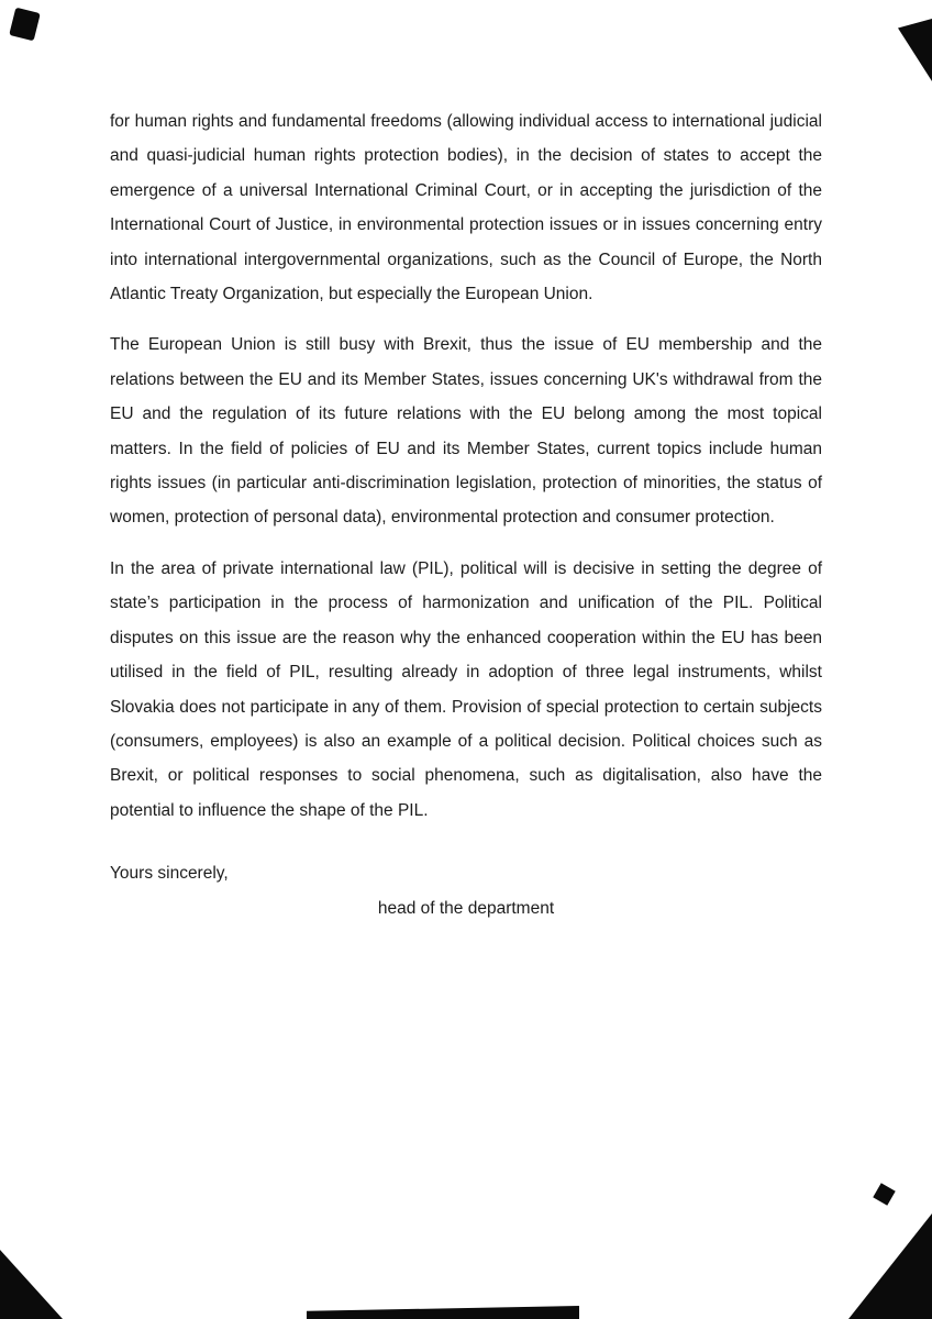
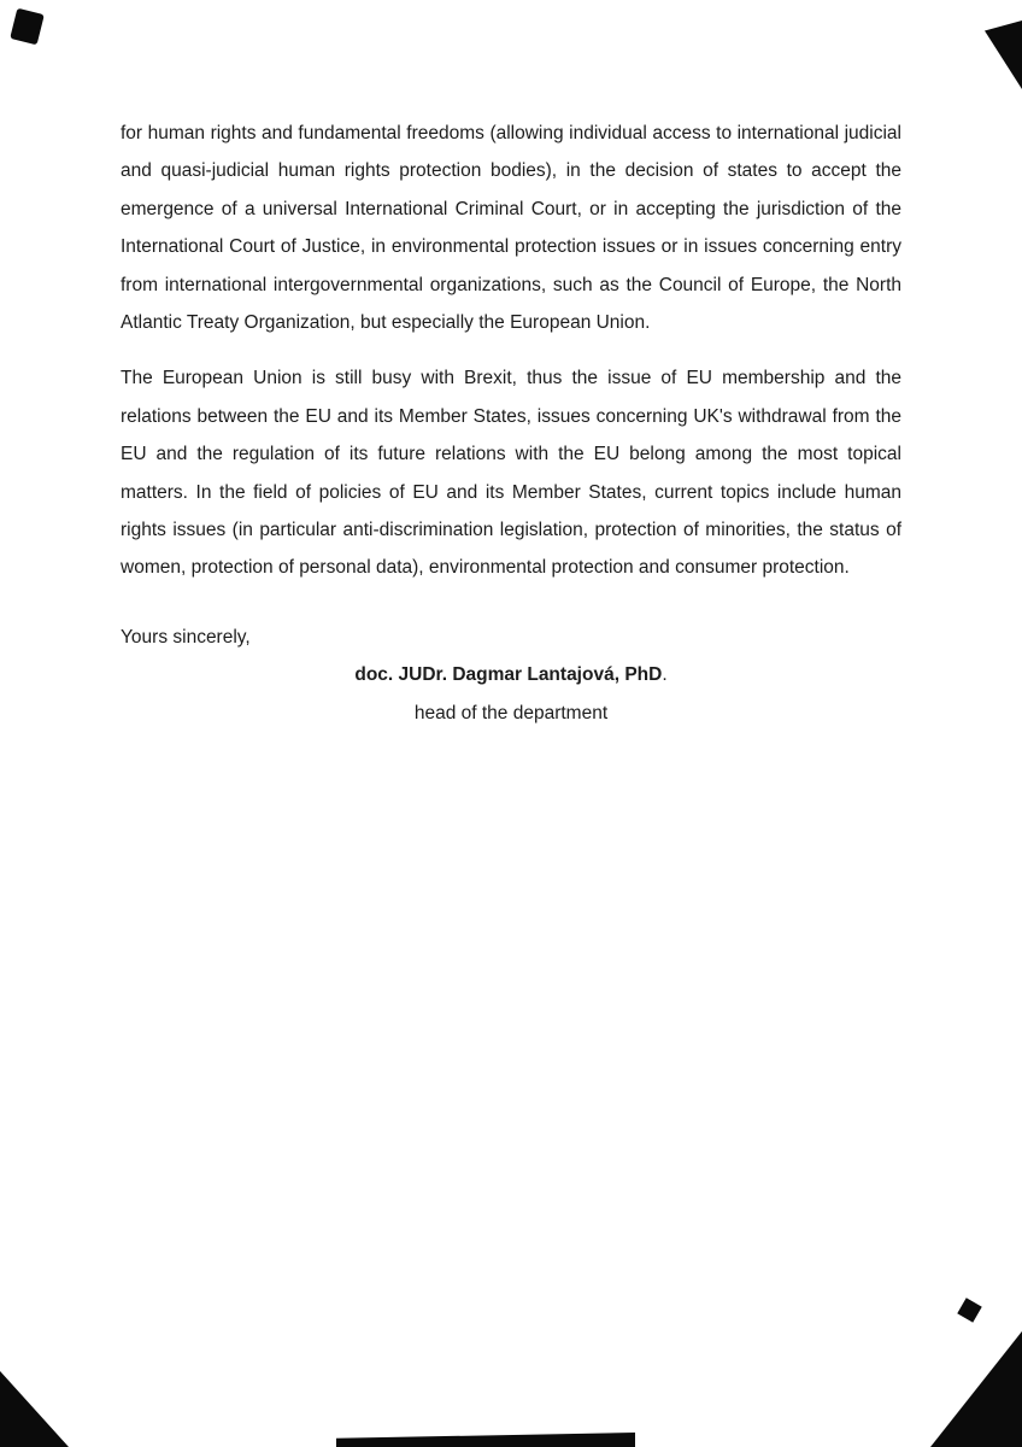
- for human rights and fundamental freedoms (allowing individual access to international judicial and quasi-judicial human rights protection bodies), in the decision of states to accept the emergence of a universal International Criminal Court, or in accepting the jurisdiction of the International Court of Justice, in environmental protection issues or in issues concerning entry into international intergovernmental organizations, such as the Council of Europe, the North Atlantic Treaty Organization, but especially the European Union.
+ for human rights and fundamental freedoms (allowing individual access to international judicial and quasi-judicial human rights protection bodies), in the decision of states to accept the emergence of a universal International Criminal Court, or in accepting the jurisdiction of the International Court of Justice, in environmental protection issues or in issues concerning entry from international intergovernmental organizations, such as the Council of Europe, the North Atlantic Treaty Organization, but especially the European Union.
  The European Union is still busy with Brexit, thus the issue of EU membership and the relations between the EU and its Member States, issues concerning UK's withdrawal from the EU and the regulation of its future relations with the EU belong among the most topical matters. In the field of policies of EU and its Member States, current topics include human rights issues (in particular anti-discrimination legislation, protection of minorities, the status of women, protection of personal data), environmental protection and consumer protection.
- In the area of private international law (PIL), political will is decisive in setting the degree of state’s participation in the process of harmonization and unification of the PIL. Political disputes on this issue are the reason why the enhanced cooperation within the EU has been utilised in the field of PIL, resulting already in adoption of three legal instruments, whilst Slovakia does not participate in any of them. Provision of special protection to certain subjects (consumers, employees) is also an example of a political decision. Political choices such as Brexit, or political responses to social phenomena, such as digitalisation, also have the potential to influence the shape of the PIL.
  Yours sincerely,
+ doc. JUDr. Dagmar Lantajová, PhD.
  head of the department
